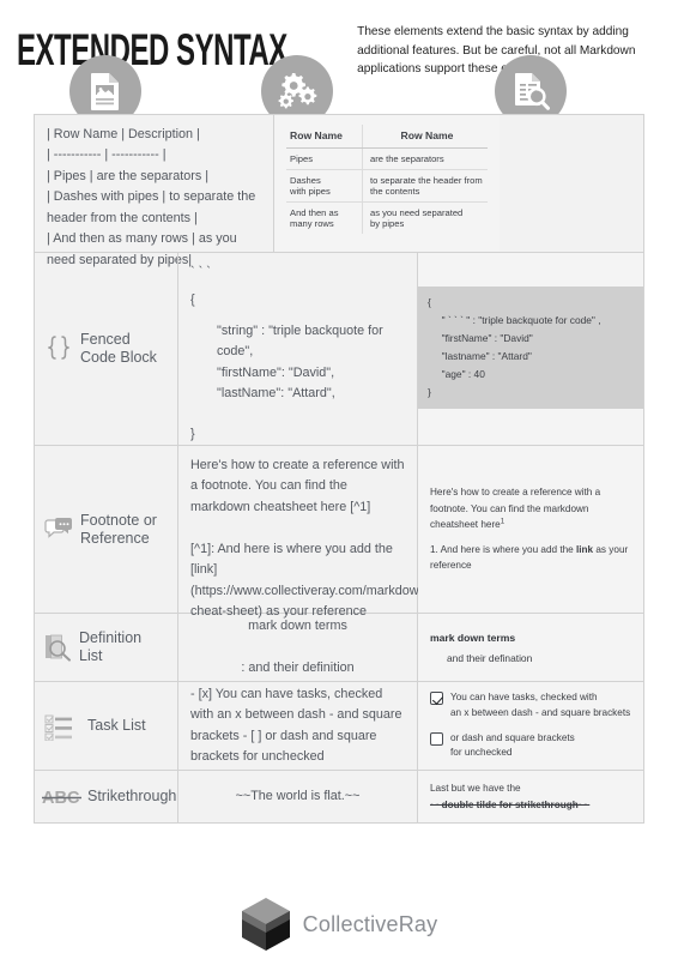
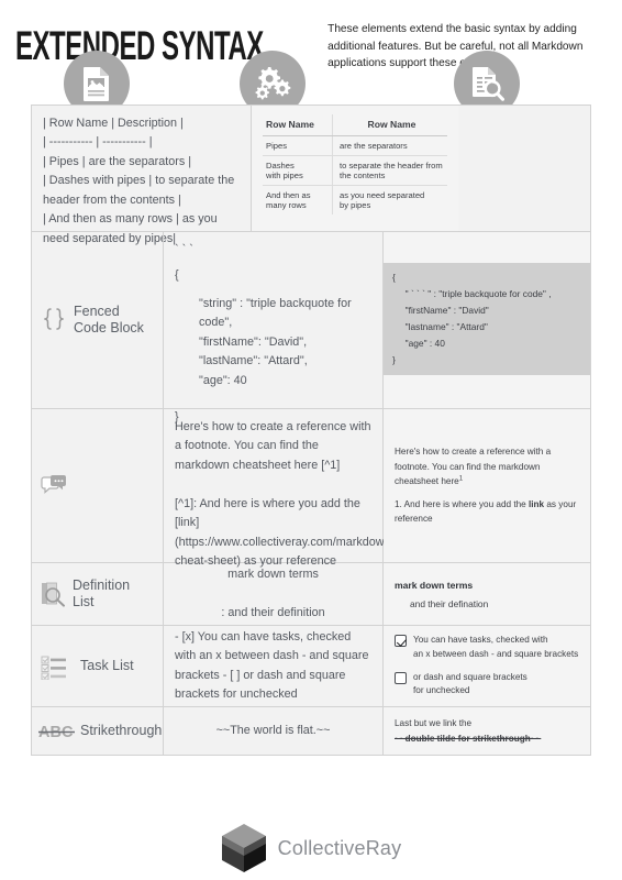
  EXTENDED SYNTAX
  These elements extend the basic syntax by adding additional features. But be careful, not all Markdown applications support these
  | Row Name | Description |
  | ----------- | ----------- |
  | Pipes | are the separators |
  | Dashes with pipes | to separate the header from the contents |
  | And then as many rows | as you need separated by pipes|
  Row Name
  Row Name
  Pipes
  are the separators
  Dashes
  with pipes
  to separate the header from the contents
  And then as
  many rows
  as you need separated
  by pipes
  Fenced
  Code Block
  ` ` `
  {
  "string" : "triple backquote for code",
  "firstName": "David", "lastName": "Attard",
+ "age": 40
  }
  {
  " ` ` ` " : "triple backquote for code" ,
  "firstName" : "David"
  "lastname" : "Attard"
  "age" : 40
  }
- Footnote or
- Reference
  Here's how to create a reference with a footnote. You can find the markdown cheatsheet here [^1]
  [^1]: And here is where you add the [link](https://www.collectiveray.com/markdowcheat-sheet) as your reference
  Here's how to create a reference with a footnote. You can find the markdown cheatsheet here
  1. And here is where you add the link as your reference
  Definition
  List
  mark down terms
  : and their definition
  mark down terms
  and their defination
  Task List
  - [x] You can have tasks, checked with an x between dash - and square brackets - [ ] or dash and square brackets for unchecked
  You can have tasks, checked with
  an x between dash - and square brackets
  or dash and square brackets
  for unchecked
  Strikethrough
  ~~The world is flat.~~
- Last but we have the
+ Last but we link the
  ~~double tilde for strikethrough~~
  CollectiveRay
